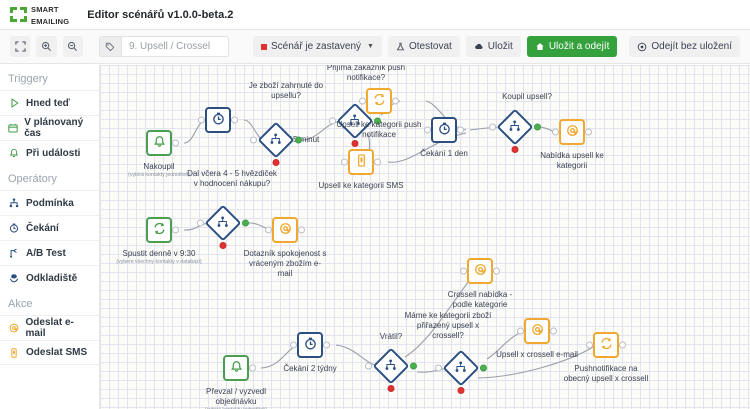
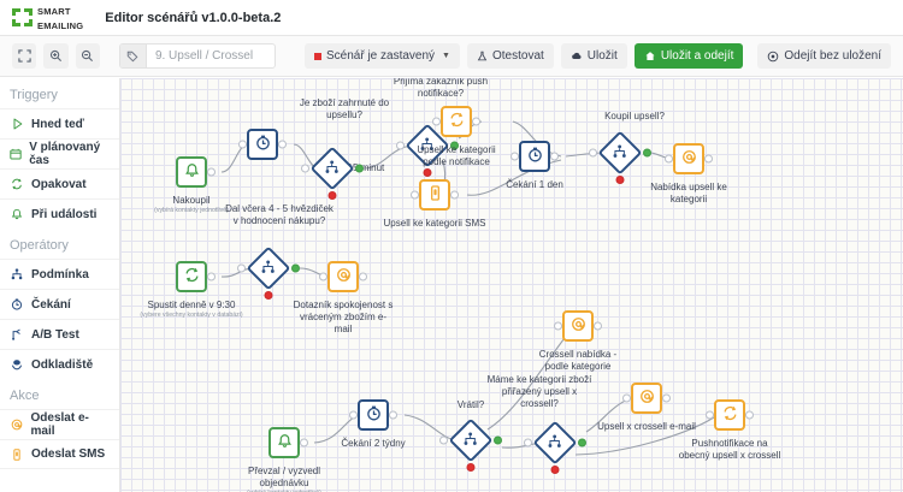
  SMART
  EMAILING
  Editor scénářů v1.0.0-beta.2
  9. Upsell / Crossel
  Scénář je zastavený
  Otestovat
  Uložit
  Uložit a odejít
  Odejít bez uložení
  Triggery
  Hned teď
  V plánovaný čas
+ Opakovat
  Při události
  Operátory
  Podmínka
  Čekání
  A/B Test
  Odkladiště
  Akce
  Odeslat e-mail
  Odeslat SMS
  Nakoupil
  Je zboží zahrnuté do upsellu?
  Přijímá zákazník push notifikace?
- Upsell ke kategorii push notifikace
+ Upsell ke kategorii podle notifikace
  Upsell ke kategorii SMS
  Čekání 1 den
  Koupil upsell?
  Nabídka upsell ke kategorii
  Spustit denně v 9:30
  Dal včera 4 - 5 hvězdiček v hodnocení nákupu?
  Dotazník spokojenost s vráceným zbožím e-mail
  Převzal / vyzvedl objednávku
  Čekání 2 týdny
  Vrátil?
  Máme ke kategorii zboží přiřazený upsell x crossell?
  Crossell nabídka - podle kategorie
  Upsell x crossell e-mail
  Pushnotifikace na obecný upsell x crossell
